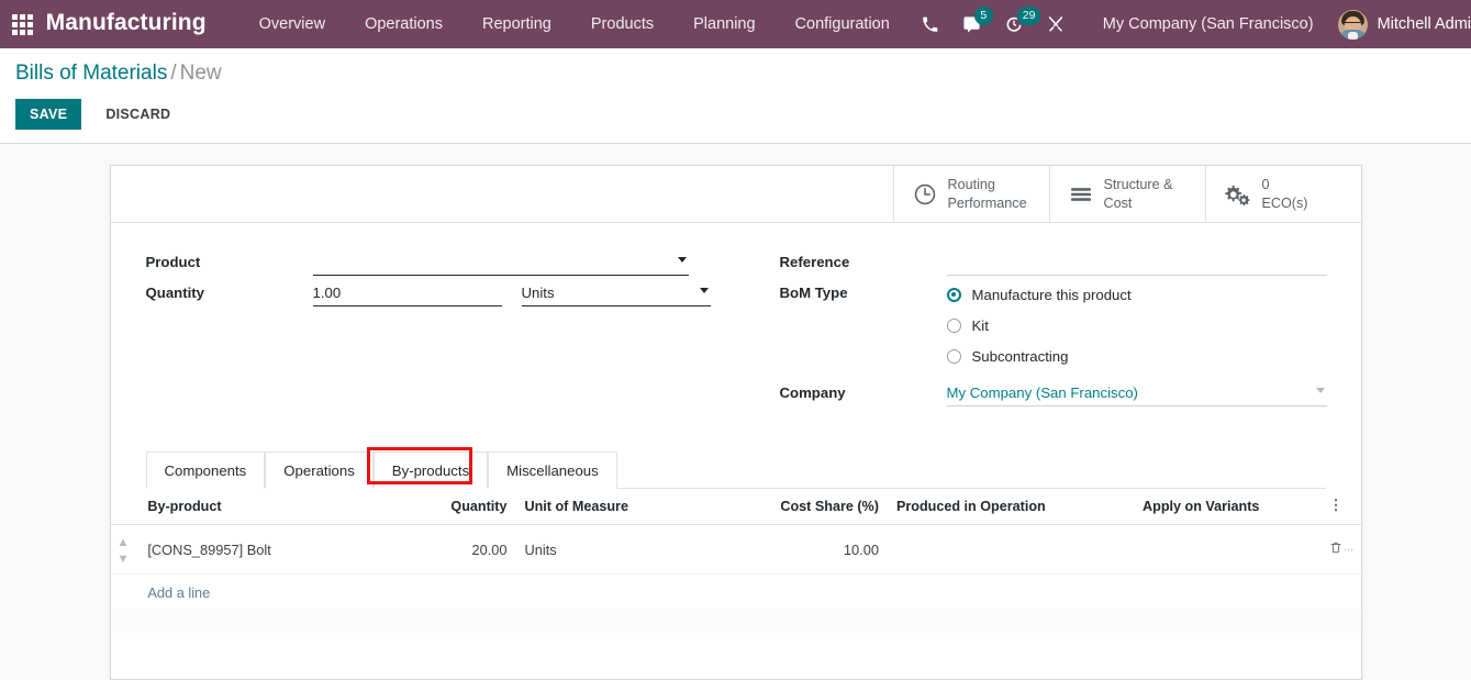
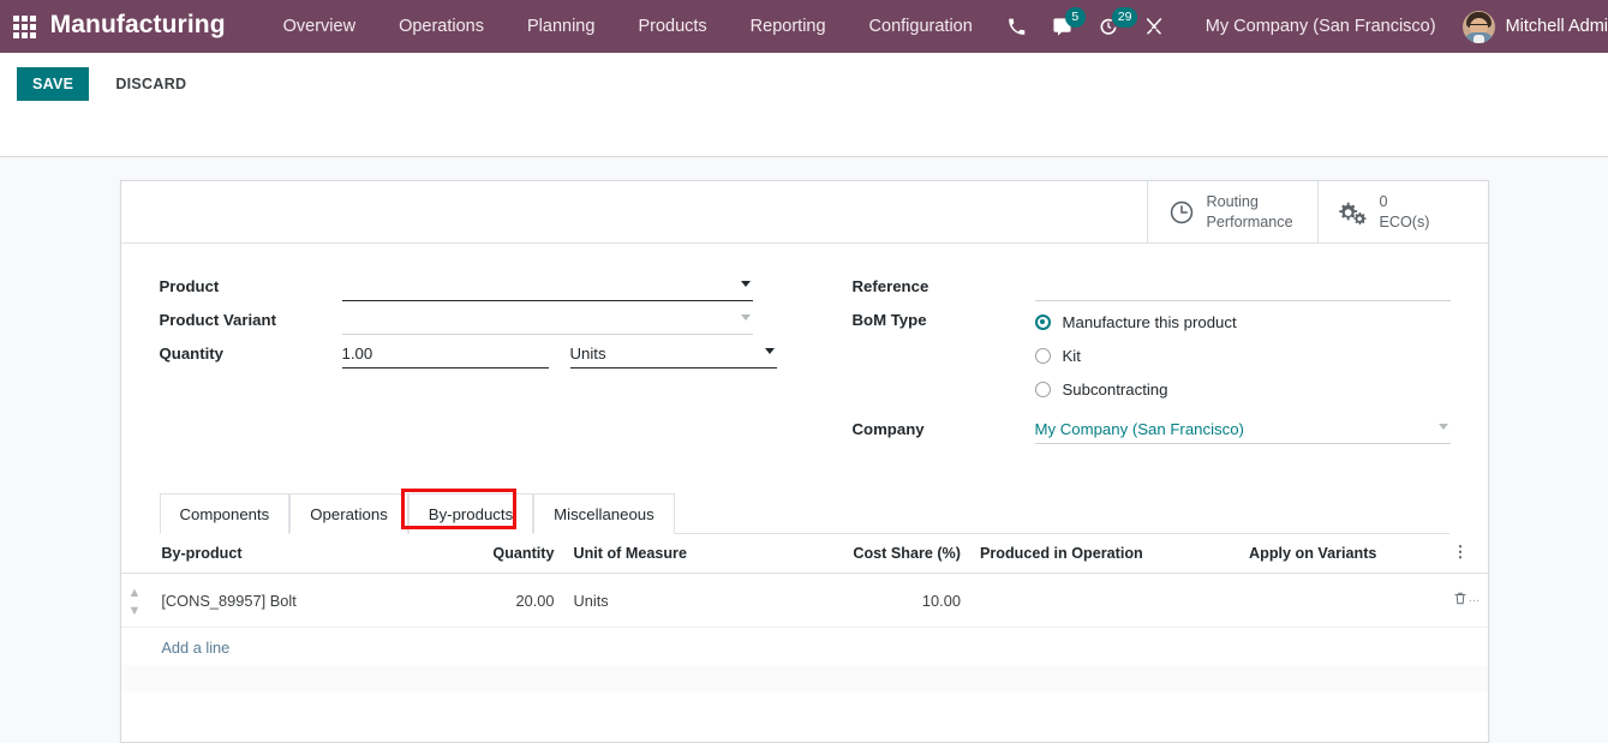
  Manufacturing
  Overview
  Operations
- Reporting
+ Planning
  Products
- Planning
+ Reporting
  Configuration
  5
  29
  My Company (San Francisco)
  Mitchell Admi
- Bills of Materials / New
  SAVE
  DISCARD
  Routing
  Performance
- Structure &
- Cost
  0
  ECO(s)
  Product
+ Product Variant
  Quantity
  1.00
  Units
  Reference
  BoM Type
  Manufacture this product
  Kit
  Subcontracting
  Company
  My Company (San Francisco)
  Components
  Operations
  By-products
  Miscellaneous
  	By-product	Quantity	Unit of Measure	Cost Share (%)	Produced in Operation	Apply on Variants	⋮
  ▲▼	[CONS_89957] Bolt	20.00	Units	10.00			…
  	Add a line
